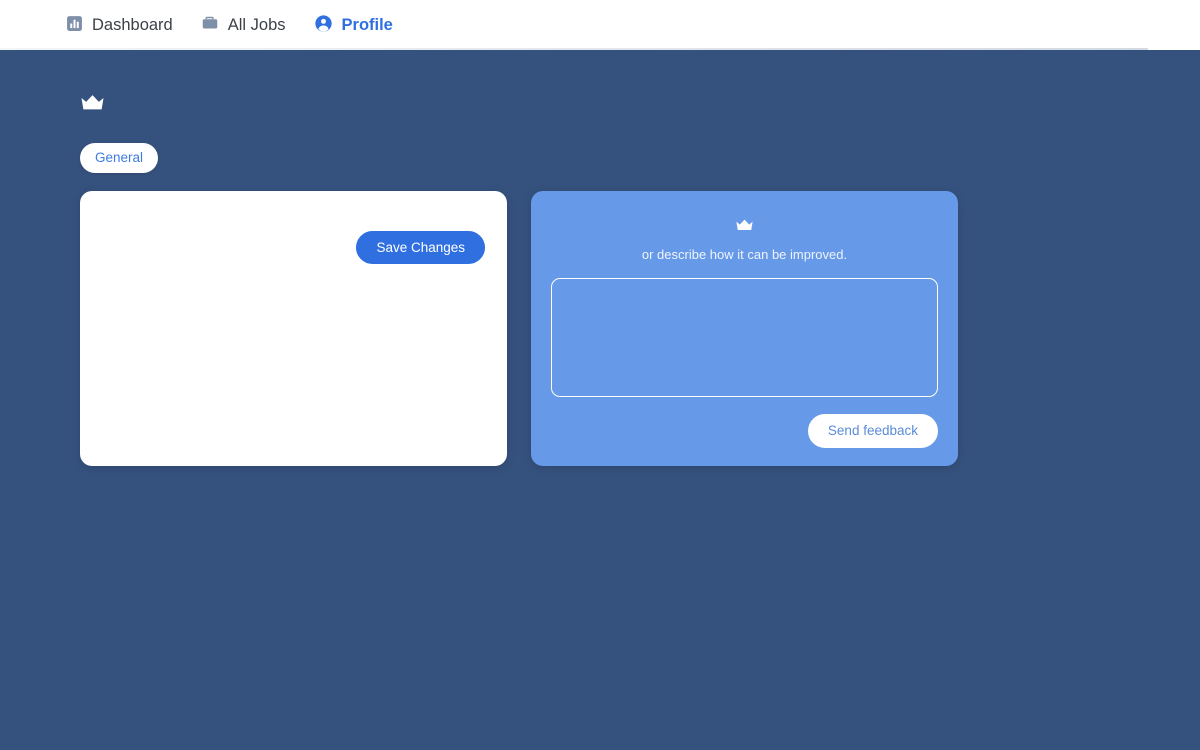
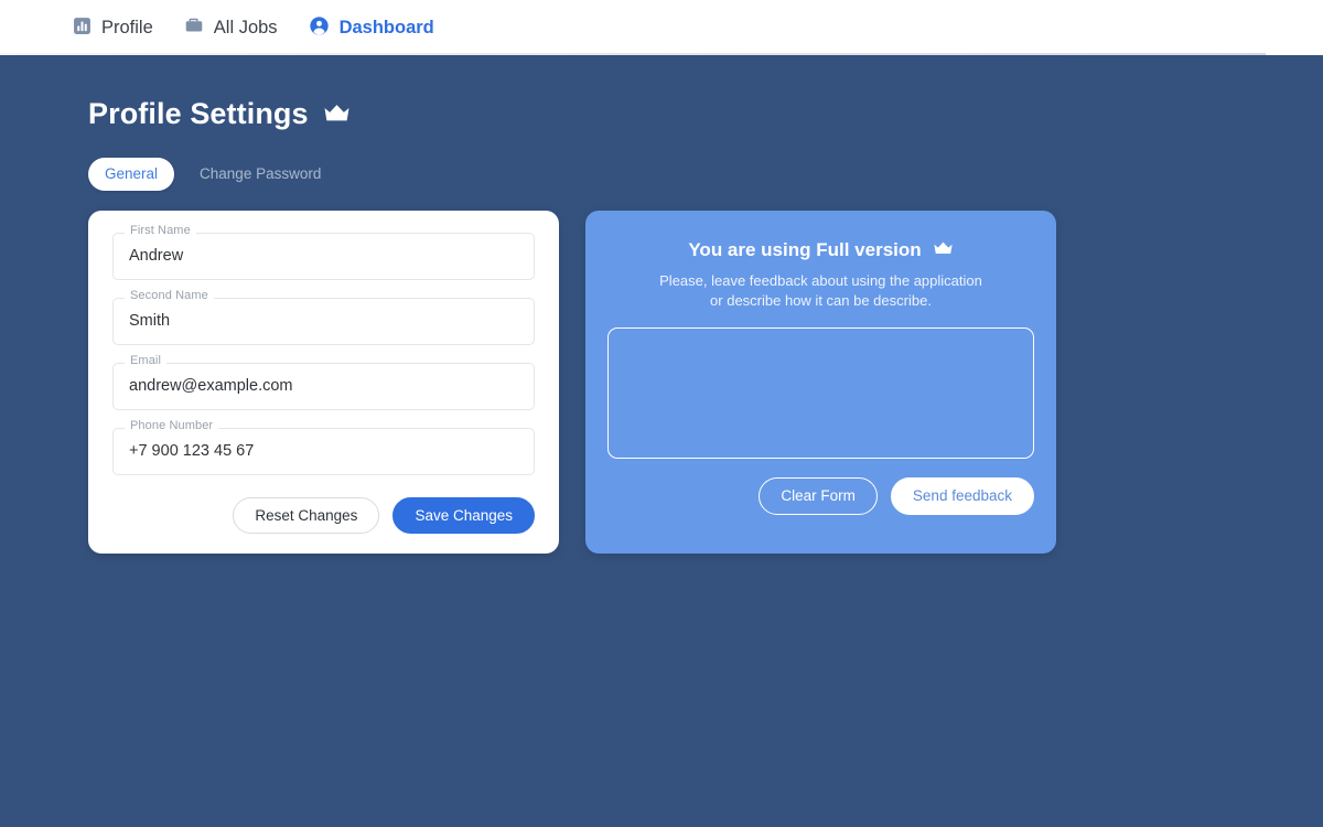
- Dashboard
+ Profile
  All Jobs
- Profile
+ Dashboard
+ Profile Settings
  General
+ Change Password
+ Andrew
+ First Name
+ Smith
+ Second Name
+ andrew@example.com
+ Email
+ +7 900 123 45 67
+ Phone Number
+ Reset Changes
  Save Changes
+ You are using Full version
+ Please, leave feedback about using the application
- or describe how it can be improved.
+ or describe how it can be describe.
+ Clear Form
  Send feedback
